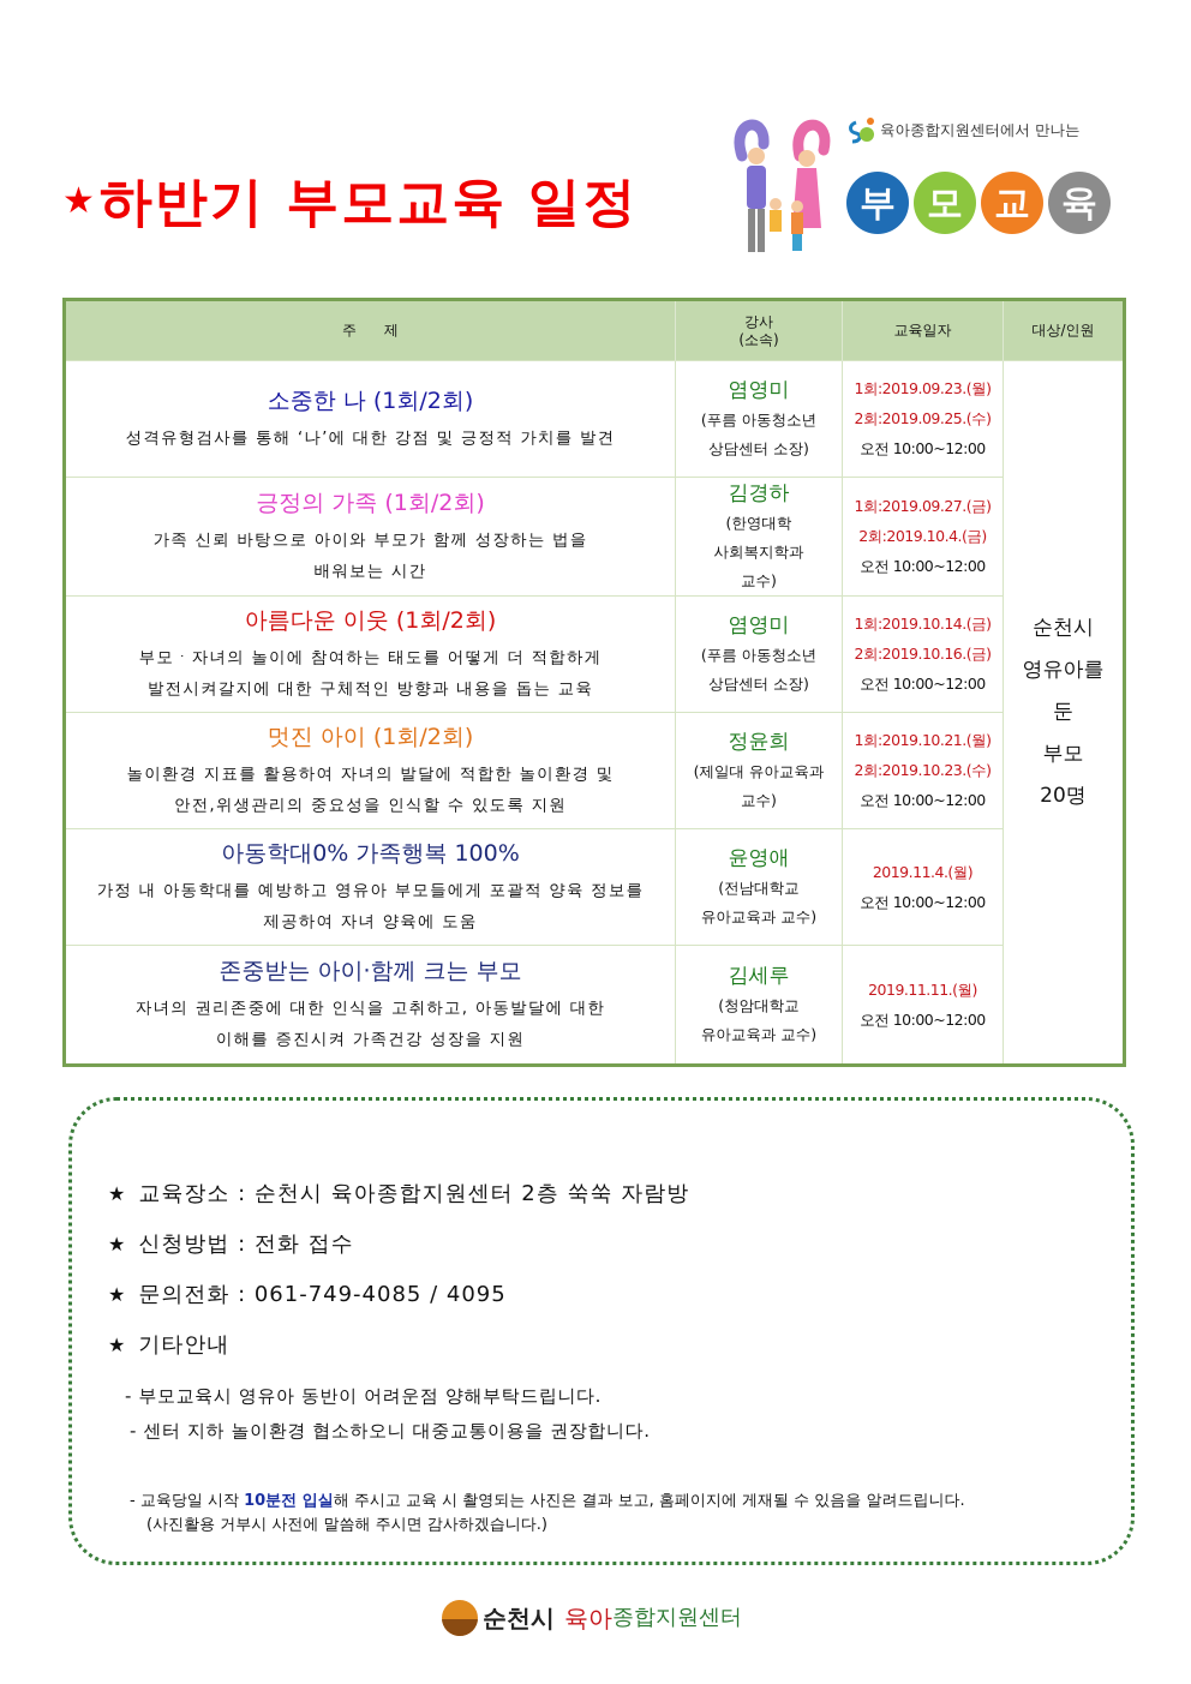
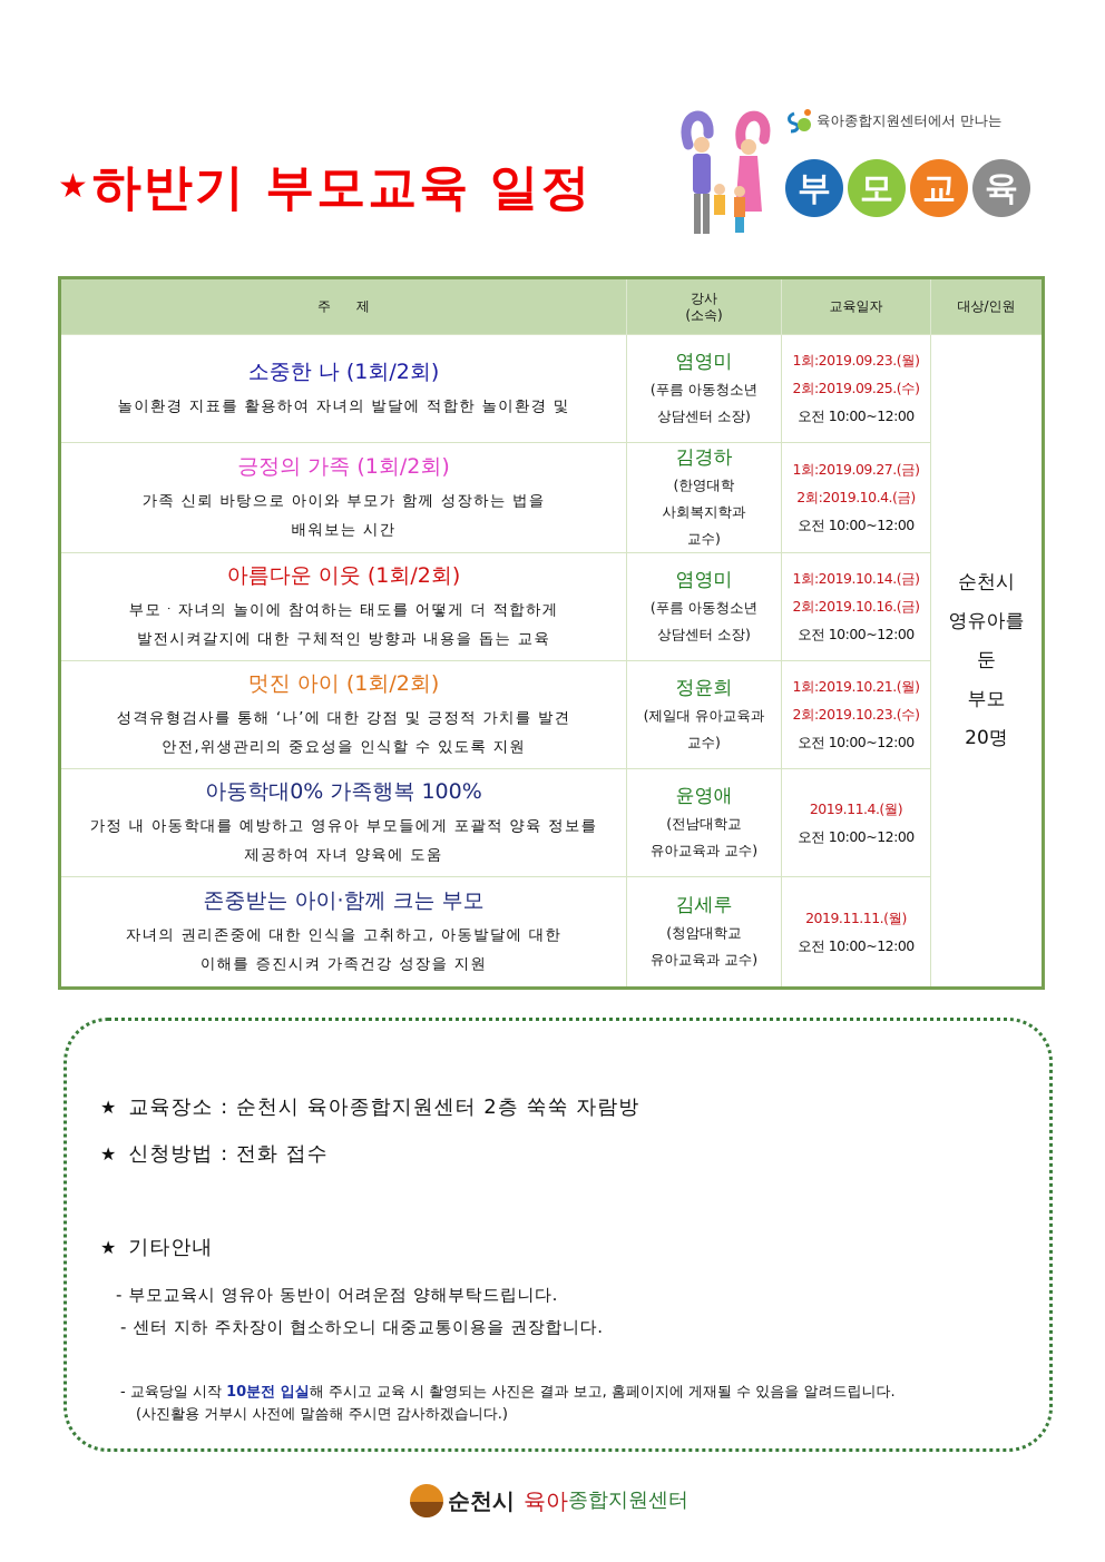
  ★하반기 부모교육 일정
  육아종합지원센터에서 만나는
  부
  모
  교
  육
  주 제	강사(소속)	교육일자	대상/인원
- 소중한 나 (1회/2회) 성격유형검사를 통해 ‘나’에 대한 강점 및 긍정적 가치를 발견	염영미 (푸름 아동청소년 상담센터 소장)	1회:2019.09.23.(월) 2회:2019.09.25.(수) 오전 10:00~12:00	순천시 영유아를 둔 부모 20명
+ 소중한 나 (1회/2회) 놀이환경 지표를 활용하여 자녀의 발달에 적합한 놀이환경 및	염영미 (푸름 아동청소년 상담센터 소장)	1회:2019.09.23.(월) 2회:2019.09.25.(수) 오전 10:00~12:00	순천시 영유아를 둔 부모 20명
  긍정의 가족 (1회/2회) 가족 신뢰 바탕으로 아이와 부모가 함께 성장하는 법을 배워보는 시간	김경하 (한영대학 사회복지학과 교수)	1회:2019.09.27.(금) 2회:2019.10.4.(금) 오전 10:00~12:00
  아름다운 이웃 (1회/2회) 부모ㆍ자녀의 놀이에 참여하는 태도를 어떻게 더 적합하게 발전시켜갈지에 대한 구체적인 방향과 내용을 돕는 교육	염영미 (푸름 아동청소년 상담센터 소장)	1회:2019.10.14.(금) 2회:2019.10.16.(금) 오전 10:00~12:00
- 멋진 아이 (1회/2회) 놀이환경 지표를 활용하여 자녀의 발달에 적합한 놀이환경 및 안전,위생관리의 중요성을 인식할 수 있도록 지원	정윤희 (제일대 유아교육과 교수)	1회:2019.10.21.(월) 2회:2019.10.23.(수) 오전 10:00~12:00
+ 멋진 아이 (1회/2회) 성격유형검사를 통해 ‘나’에 대한 강점 및 긍정적 가치를 발견 안전,위생관리의 중요성을 인식할 수 있도록 지원	정윤희 (제일대 유아교육과 교수)	1회:2019.10.21.(월) 2회:2019.10.23.(수) 오전 10:00~12:00
  아동학대0% 가족행복 100% 가정 내 아동학대를 예방하고 영유아 부모들에게 포괄적 양육 정보를 제공하여 자녀 양육에 도움	윤영애 (전남대학교 유아교육과 교수)	2019.11.4.(월) 오전 10:00~12:00
  존중받는 아이·함께 크는 부모 자녀의 권리존중에 대한 인식을 고취하고, 아동발달에 대한 이해를 증진시켜 가족건강 성장을 지원	김세루 (청암대학교 유아교육과 교수)	2019.11.11.(월) 오전 10:00~12:00
  ★ 교육장소 : 순천시 육아종합지원센터 2층 쑥쑥 자람방
  ★ 신청방법 : 전화 접수
- ★ 문의전화 : 061-749-4085 / 4095
  ★ 기타안내
  - 부모교육시 영유아 동반이 어려운점 양해부탁드립니다.
- - 센터 지하 놀이환경 협소하오니 대중교통이용을 권장합니다.
+ - 센터 지하 주차장이 협소하오니 대중교통이용을 권장합니다.
  - 교육당일 시작 10분전 입실해 주시고 교육 시 촬영되는 사진은 결과 보고, 홈페이지에 게재될 수 있음을 알려드립니다.
  (사진활용 거부시 사전에 말씀해 주시면 감사하겠습니다.)
  순천시
  육아
  종합지원센터
